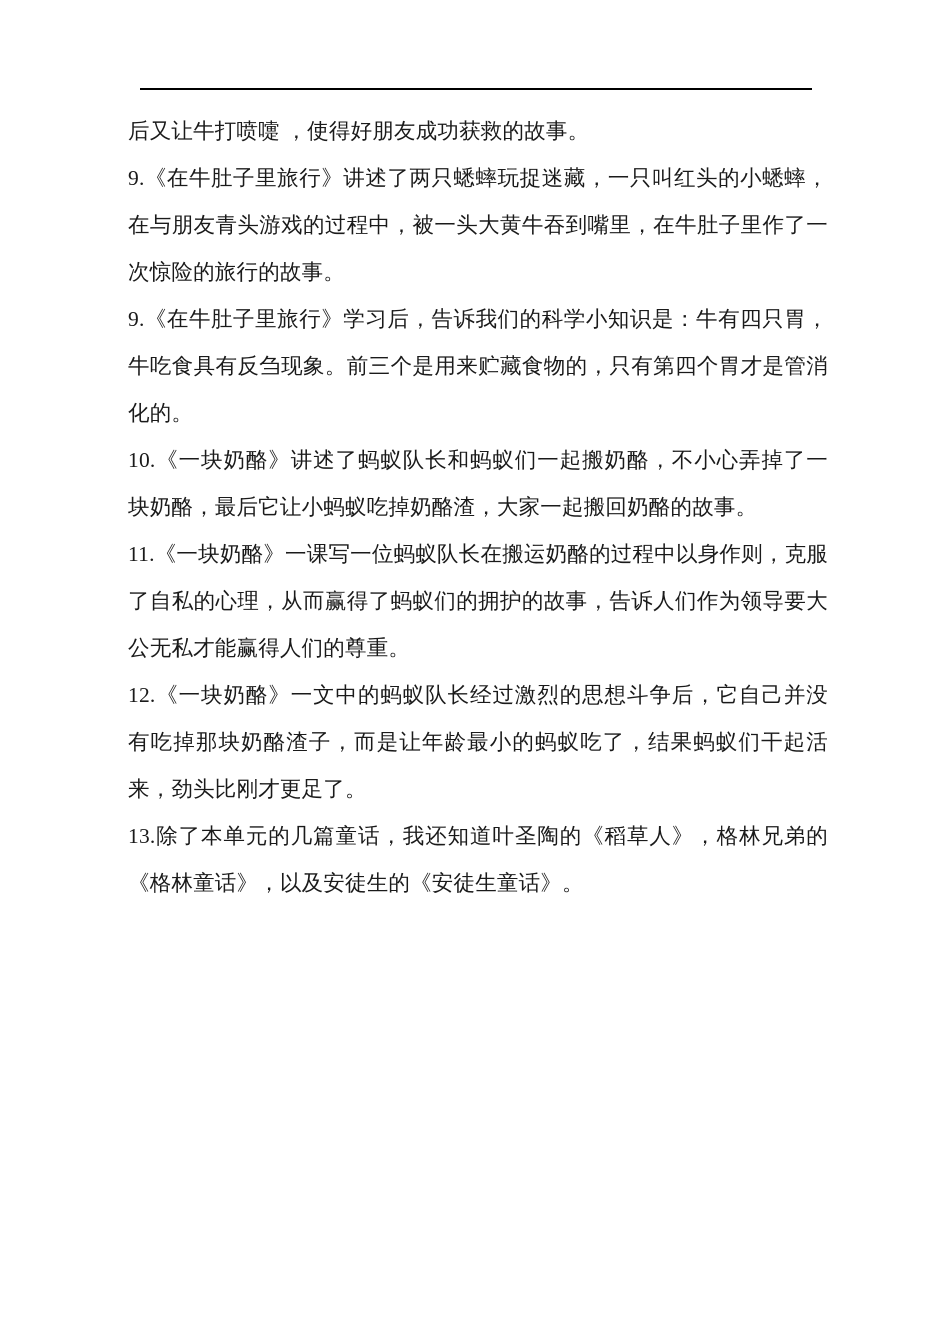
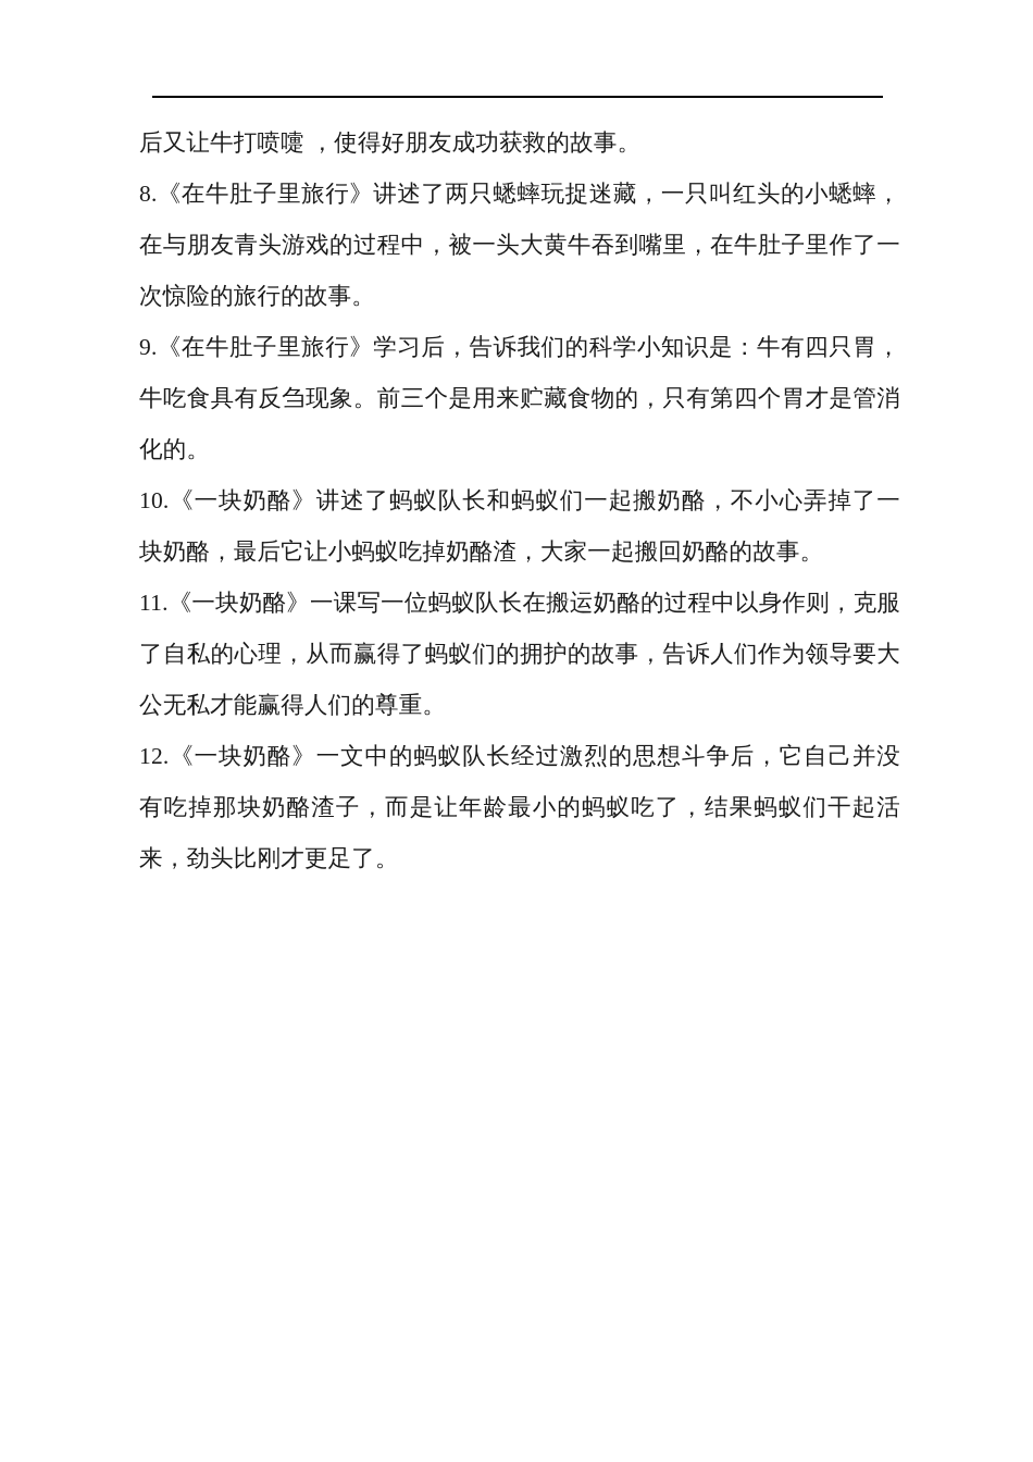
  后又让牛打喷嚏 ，使得好朋友成功获救的故事。
- 9.《在牛肚子里旅行》讲述了两只蟋蟀玩捉迷藏，一只叫红头的小蟋蟀，在与朋友青头游戏的过程中，被一头大黄牛吞到嘴里，在牛肚子里作了一次惊险的旅行的故事。
+ 8.《在牛肚子里旅行》讲述了两只蟋蟀玩捉迷藏，一只叫红头的小蟋蟀，在与朋友青头游戏的过程中，被一头大黄牛吞到嘴里，在牛肚子里作了一次惊险的旅行的故事。
  9.《在牛肚子里旅行》学习后，告诉我们的科学小知识是：牛有四只胃，牛吃食具有反刍现象。前三个是用来贮藏食物的，只有第四个胃才是管消化的。
  10.《一块奶酪》讲述了蚂蚁队长和蚂蚁们一起搬奶酪，不小心弄掉了一块奶酪，最后它让小蚂蚁吃掉奶酪渣，大家一起搬回奶酪的故事。
  11.《一块奶酪》一课写一位蚂蚁队长在搬运奶酪的过程中以身作则，克服了自私的心理，从而赢得了蚂蚁们的拥护的故事，告诉人们作为领导要大公无私才能赢得人们的尊重。
  12.《一块奶酪》一文中的蚂蚁队长经过激烈的思想斗争后，它自己并没有吃掉那块奶酪渣子，而是让年龄最小的蚂蚁吃了，结果蚂蚁们干起活来，劲头比刚才更足了。
- 13.除了本单元的几篇童话，我还知道叶圣陶的《稻草人》，格林兄弟的《格林童话》，以及安徒生的《安徒生童话》。
